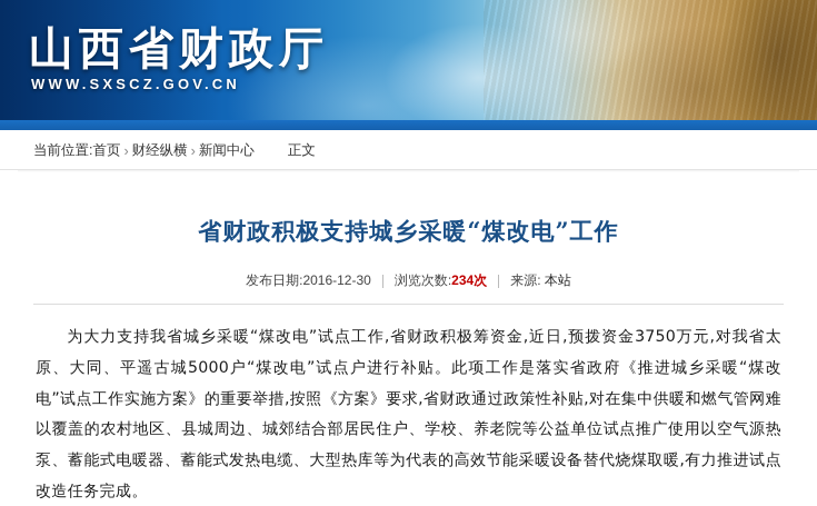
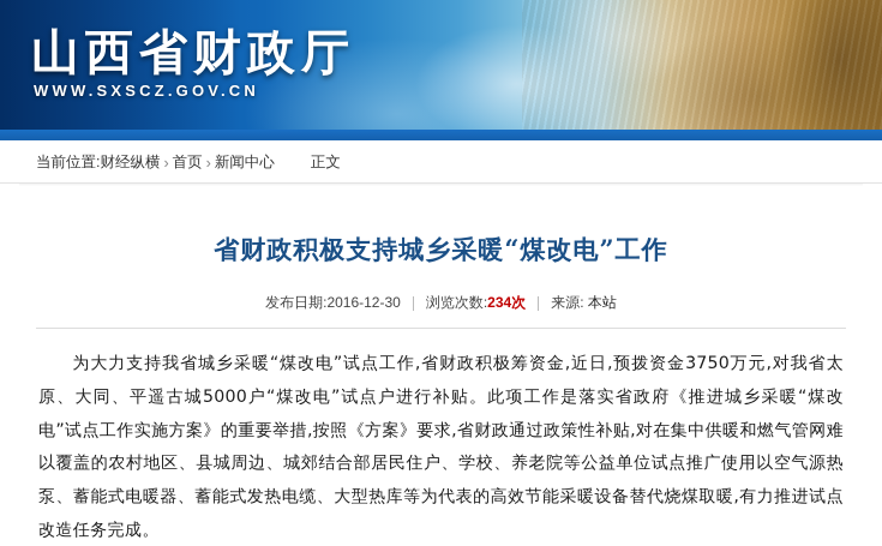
  山西省财政厅
  WWW.SXSCZ.GOV.CN
  当前位置:
- 首页
+ 财经纵横
  ›
- 财经纵横
+ 首页
  ›
  新闻中心
  正文
  省财政积极支持城乡采暖“煤改电”工作
  发布日期:2016-12-30
  浏览次数:234次
  来源: 本站
  为大力支持我省城乡采暖“煤改电”试点工作,省财政积极筹资金,近日,预拨资金3750万元,对我省太原、大同、平遥古城5000户“煤改电”试点户进行补贴。此项工作是落实省政府《推进城乡采暖“煤改电”试点工作实施方案》的重要举措,按照《方案》要求,省财政通过政策性补贴,对在集中供暖和燃气管网难以覆盖的农村地区、县城周边、城郊结合部居民住户、学校、养老院等公益单位试点推广使用以空气源热泵、蓄能式电暖器、蓄能式发热电缆、大型热库等为代表的高效节能采暖设备替代烧煤取暖,有力推进试点改造任务完成。
